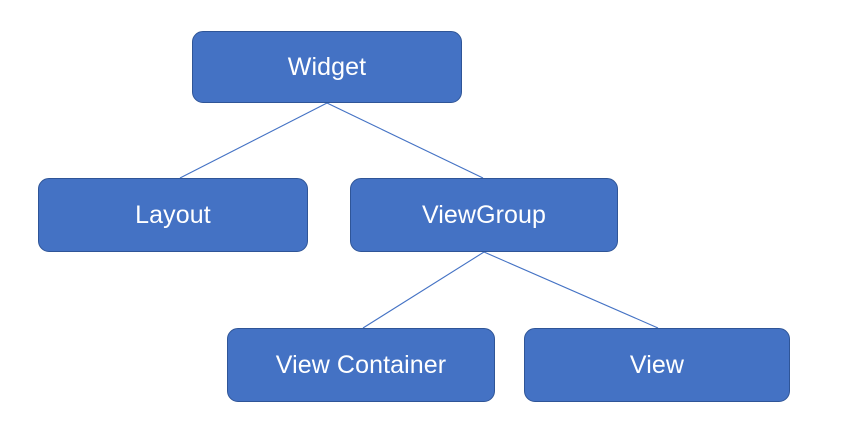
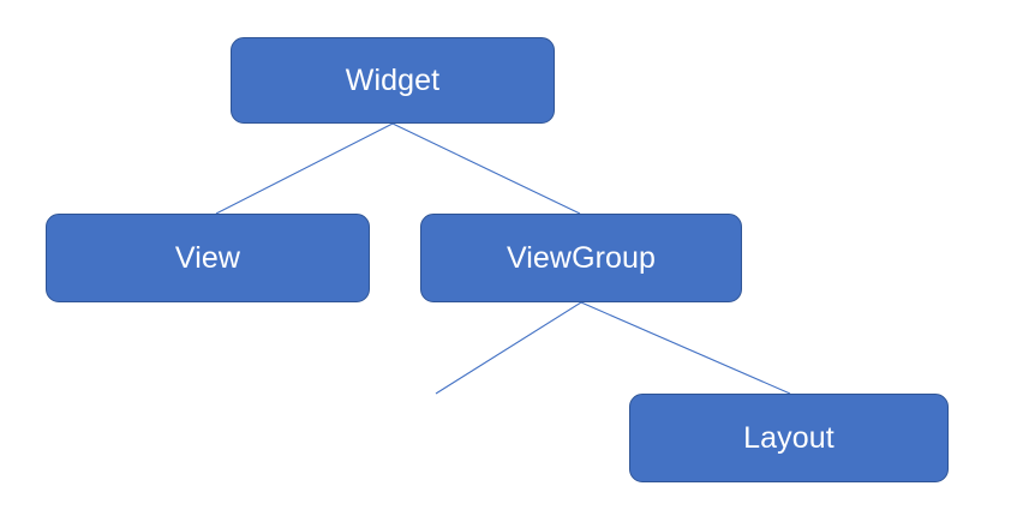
  Widget
- Layout
+ View
  ViewGroup
- View Container
- View
+ Layout
